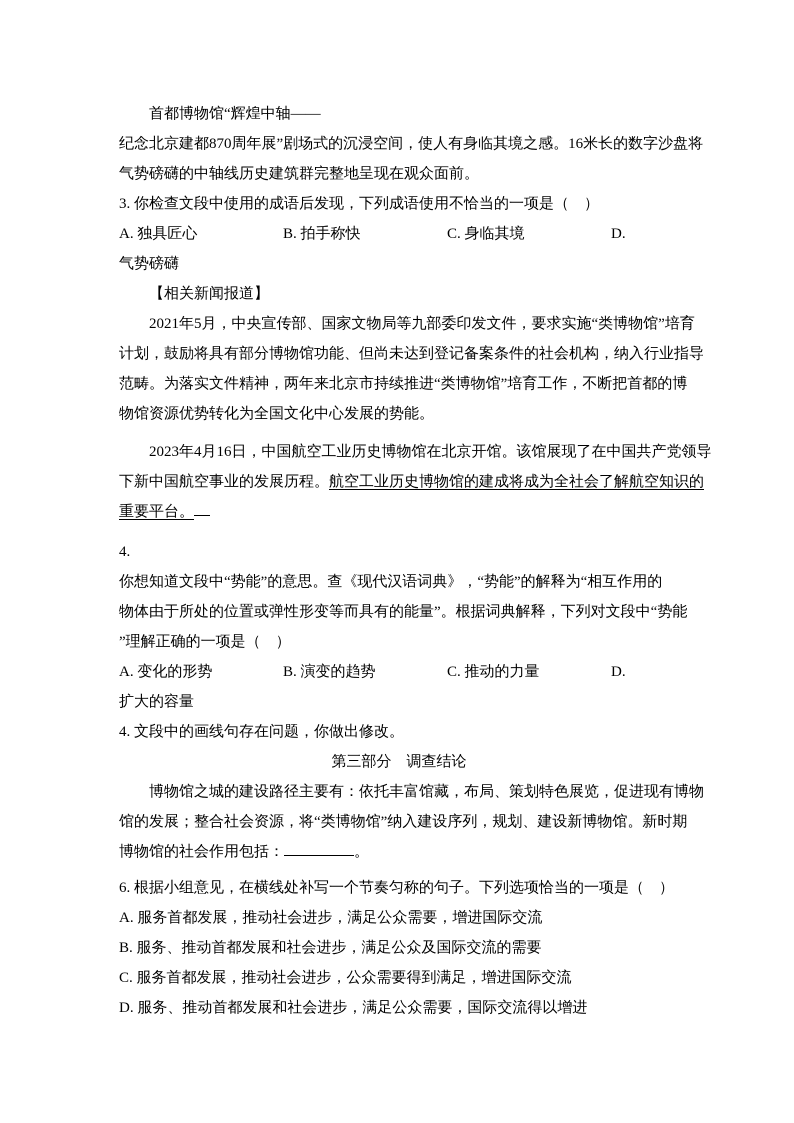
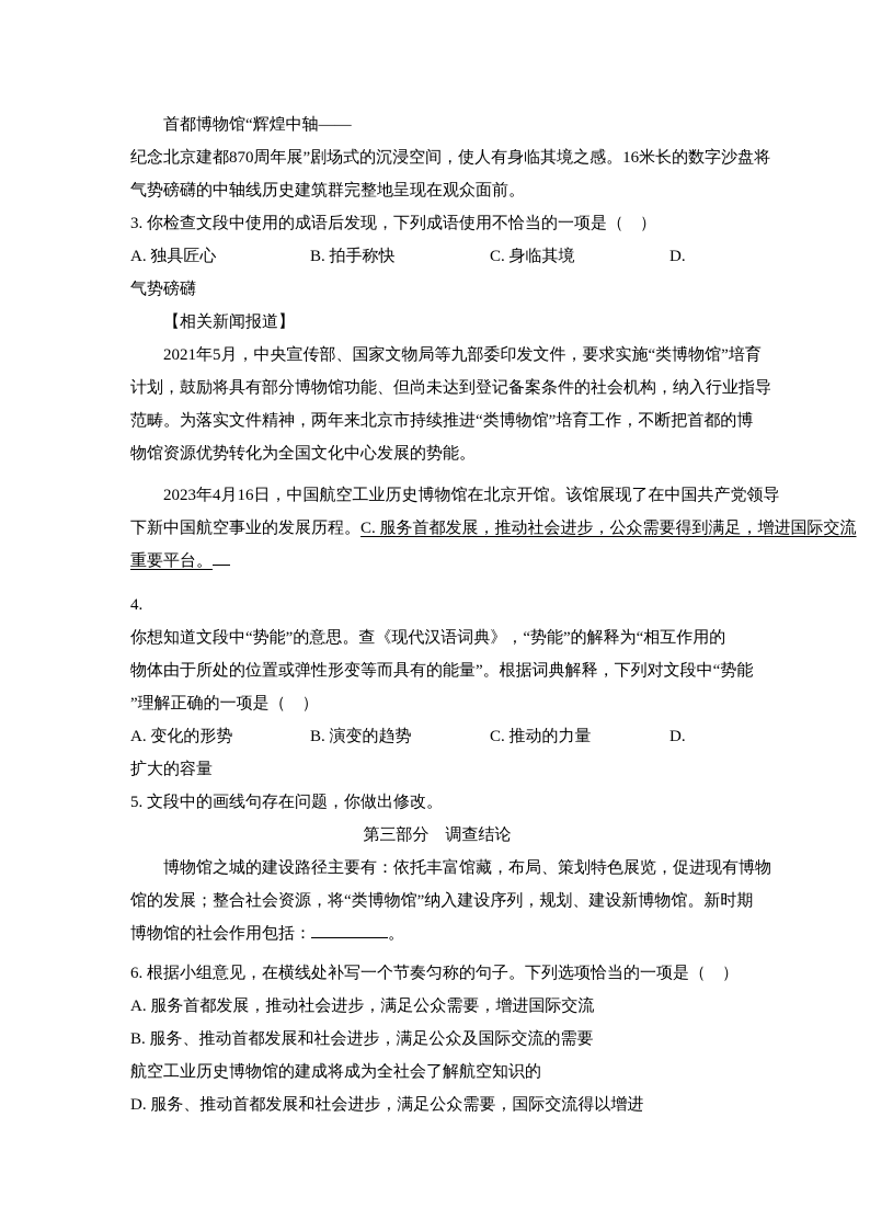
  首都博物馆“辉煌中轴——
  纪念北京建都870周年展”剧场式的沉浸空间，使人有身临其境之感。16米长的数字沙盘将
  气势磅礴的中轴线历史建筑群完整地呈现在观众面前。
  3. 你检查文段中使用的成语后发现，下列成语使用不恰当的一项是（ ）
  A. 独具匠心 B. 拍手称快 C. 身临其境 D.
  气势磅礴
  【相关新闻报道】
  2021年5月，中央宣传部、国家文物局等九部委印发文件，要求实施“类博物馆”培育
  计划，鼓励将具有部分博物馆功能、但尚未达到登记备案条件的社会机构，纳入行业指导
  范畴。为落实文件精神，两年来北京市持续推进“类博物馆”培育工作，不断把首都的博
  物馆资源优势转化为全国文化中心发展的势能。
  2023年4月16日，中国航空工业历史博物馆在北京开馆。该馆展现了在中国共产党领导
- 下新中国航空事业的发展历程。航空工业历史博物馆的建成将成为全社会了解航空知识的
+ 下新中国航空事业的发展历程。C. 服务首都发展，推动社会进步，公众需要得到满足，增进国际交流
  重要平台。
  4.
  你想知道文段中“势能”的意思。查《现代汉语词典》，“势能”的解释为“相互作用的
  物体由于所处的位置或弹性形变等而具有的能量”。根据词典解释，下列对文段中“势能
  ”理解正确的一项是（ ）
  A. 变化的形势 B. 演变的趋势 C. 推动的力量 D.
  扩大的容量
- 4. 文段中的画线句存在问题，你做出修改。
+ 5. 文段中的画线句存在问题，你做出修改。
  第三部分 调查结论
  博物馆之城的建设路径主要有：依托丰富馆藏，布局、策划特色展览，促进现有博物
  馆的发展；整合社会资源，将“类博物馆”纳入建设序列，规划、建设新博物馆。新时期
  博物馆的社会作用包括： 。
  6. 根据小组意见，在横线处补写一个节奏匀称的句子。下列选项恰当的一项是（ ）
  A. 服务首都发展，推动社会进步，满足公众需要，增进国际交流
  B. 服务、推动首都发展和社会进步，满足公众及国际交流的需要
- C. 服务首都发展，推动社会进步，公众需要得到满足，增进国际交流
+ 航空工业历史博物馆的建成将成为全社会了解航空知识的
  D. 服务、推动首都发展和社会进步，满足公众需要，国际交流得以增进
